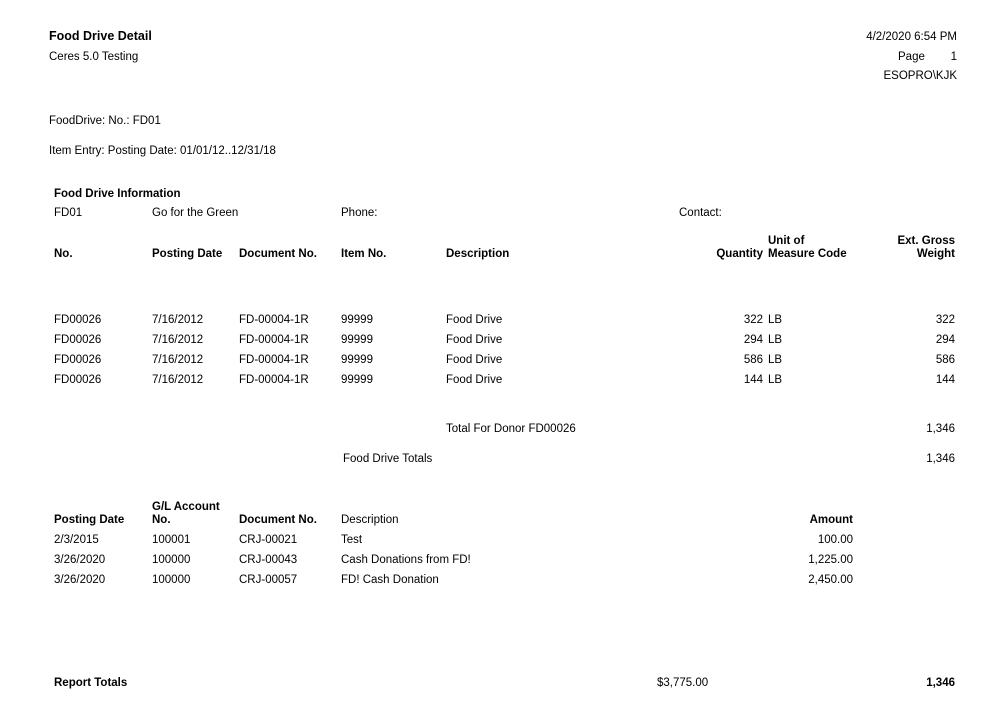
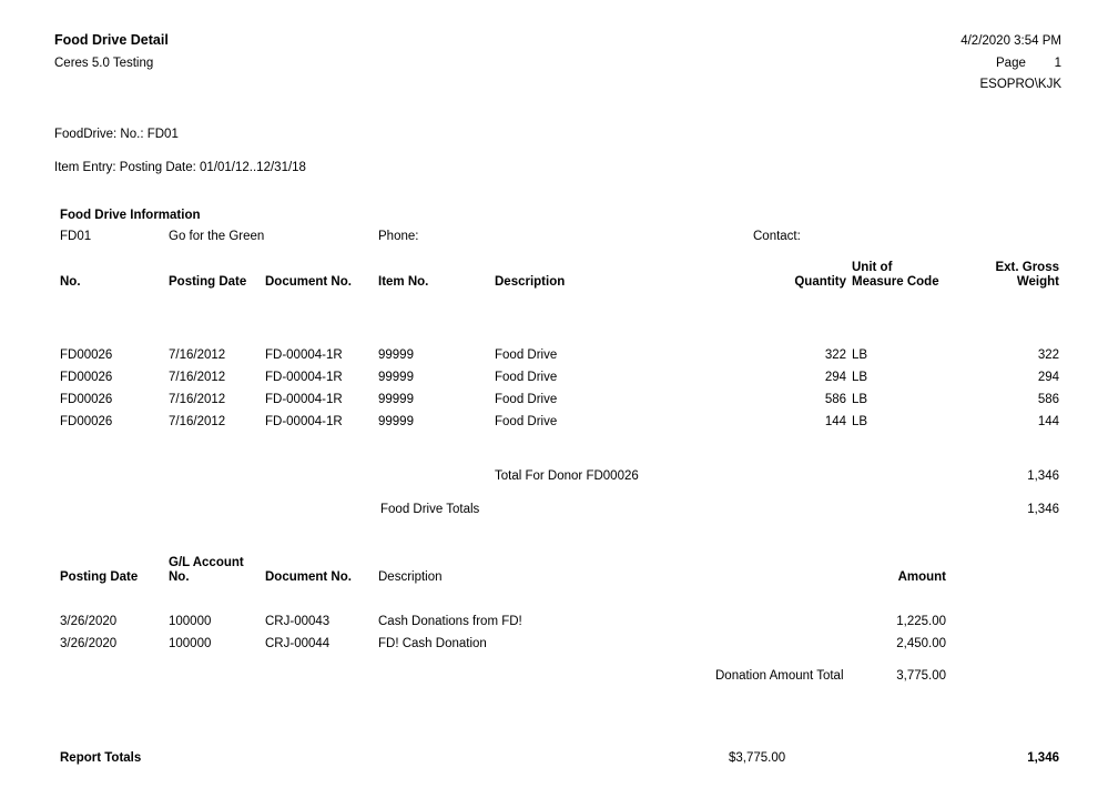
  Food Drive Detail
  Ceres 5.0 Testing
- 4/2/2020 6:54 PM
+ 4/2/2020 3:54 PM
  Page
  1
  ESOPRO\KJK
  FoodDrive: No.: FD01
  Item Entry: Posting Date: 01/01/12..12/31/18
  Food Drive Information
  FD01
  Go for the Green
  Phone:
  Contact:
  Unit of
  Ext. Gross
  No.
  Posting Date
  Document No.
  Item No.
  Description
  Quantity
  Measure Code
  Weight
  FD00026
  7/16/2012
  FD-00004-1R
  99999
  Food Drive
  322
  LB
  322
  FD00026
  7/16/2012
  FD-00004-1R
  99999
  Food Drive
  294
  LB
  294
  FD00026
  7/16/2012
  FD-00004-1R
  99999
  Food Drive
  586
  LB
  586
  FD00026
  7/16/2012
  FD-00004-1R
  99999
  Food Drive
  144
  LB
  144
  Total For Donor FD00026
  1,346
  Food Drive Totals
  1,346
  G/L Account
  Posting Date
  No.
  Document No.
  Description
  Amount
- 2/3/2015
- 100001
- CRJ-00021
- Test
- 100.00
  3/26/2020
  100000
  CRJ-00043
  Cash Donations from FD!
  1,225.00
  3/26/2020
  100000
- CRJ-00057
+ CRJ-00044
  FD! Cash Donation
  2,450.00
+ Donation Amount Total
+ 3,775.00
  Report Totals
  $3,775.00
  1,346
